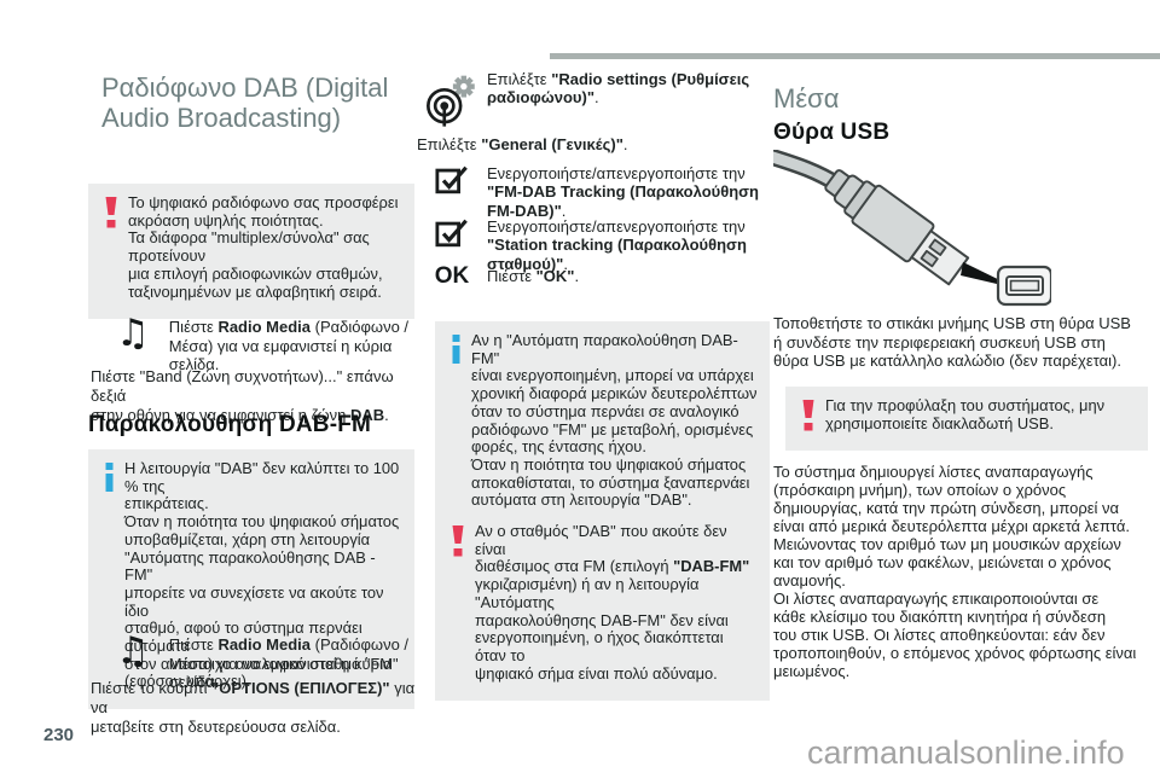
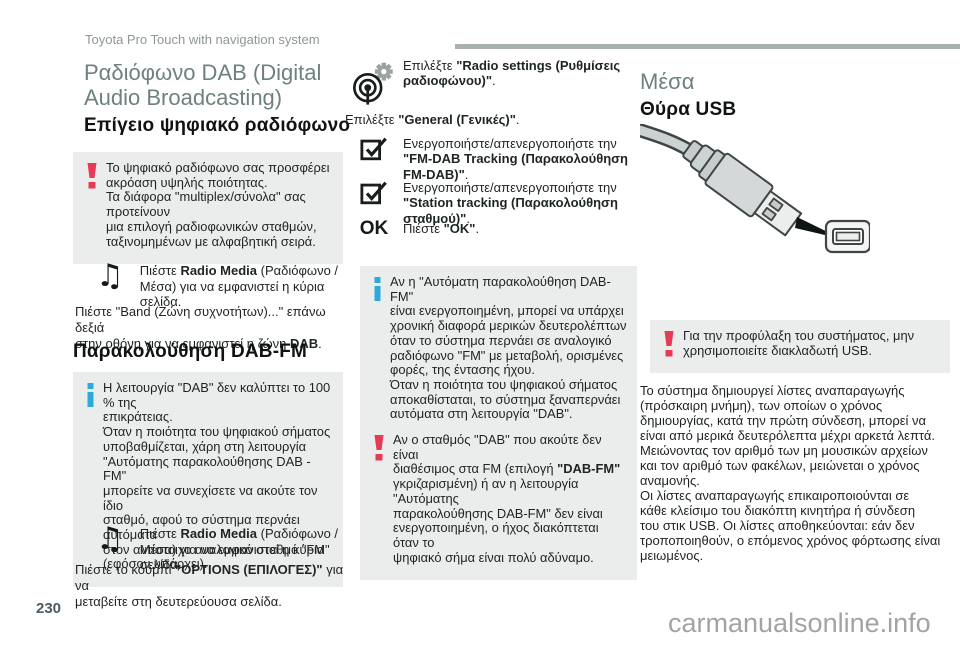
+ Toyota Pro Touch with navigation system
  Ραδιόφωνο DAB (Digital
  Audio Broadcasting)
+ Επίγειο ψηφιακό ραδιόφωνο
  Το ψηφιακό ραδιόφωνο σας προσφέρει
  ακρόαση υψηλής ποιότητας.
  Τα διάφορα "multiplex/σύνολα" σας προτείνουν
  μια επιλογή ραδιοφωνικών σταθμών,
  ταξινομημένων με αλφαβητική σειρά.
  ♫
  Πιέστε Radio Media (Ραδιόφωνο /
  Μέσα) για να εμφανιστεί η κύρια σελίδα.
  Πιέστε "Band (Ζώνη συχνοτήτων)..." επάνω δεξιά
  στην οθόνη για να εμφανιστεί η ζώνη DAB.
  Παρακολούθηση DAB-FM
  Η λειτουργία "DAB" δεν καλύπτει το 100 % της
  επικράτειας.
  Όταν η ποιότητα του ψηφιακού σήματος
  υποβαθμίζεται, χάρη στη λειτουργία
  "Αυτόματης παρακολούθησης DAB - FM"
  μπορείτε να συνεχίσετε να ακούτε τον ίδιο
  σταθμό, αφού το σύστημα περνάει αυτόματα
  στον αντίστοιχο αναλογικό σταθμό "FM"
  (εφόσον υπάρχει).
  ♫
  Πιέστε Radio Media (Ραδιόφωνο /
  Μέσα) για να εμφανιστεί η κύρια σελίδα.
  Πιέστε το κουμπί "OPTIONS (ΕΠΙΛΟΓΕΣ)" για να
  μεταβείτε στη δευτερεύουσα σελίδα.
  230
  Επιλέξτε "Radio settings (Ρυθμίσεις
  ραδιοφώνου)".
  Επιλέξτε "General (Γενικές)".
  Ενεργοποιήστε/απενεργοποιήστε την
  "FM-DAB Tracking (Παρακολούθηση
  FM-DAB)".
  Ενεργοποιήστε/απενεργοποιήστε την
  "Station tracking (Παρακολούθηση
  σταθμού)".
  OK
  Πιέστε "OK".
  Αν η "Αυτόματη παρακολούθηση DAB-FM"
  είναι ενεργοποιημένη, μπορεί να υπάρχει
  χρονική διαφορά μερικών δευτερολέπτων
  όταν το σύστημα περνάει σε αναλογικό
  ραδιόφωνο "FM" με μεταβολή, ορισμένες
  φορές, της έντασης ήχου.
  Όταν η ποιότητα του ψηφιακού σήματος
  αποκαθίσταται, το σύστημα ξαναπερνάει
  αυτόματα στη λειτουργία "DAB".
  Αν ο σταθμός "DAB" που ακούτε δεν είναι
  διαθέσιμος στα FM (επιλογή "DAB-FM"
  γκριζαρισμένη) ή αν η λειτουργία "Αυτόματης
  παρακολούθησης DAB-FM" δεν είναι
  ενεργοποιημένη, ο ήχος διακόπτεται όταν το
  ψηφιακό σήμα είναι πολύ αδύναμο.
  Μέσα
  Θύρα USB
- Τοποθετήστε το στικάκι μνήμης USB στη θύρα USB
- ή συνδέστε την περιφερειακή συσκευή USB στη
- θύρα USB με κατάλληλο καλώδιο (δεν παρέχεται).
  Για την προφύλαξη του συστήματος, μην
  χρησιμοποιείτε διακλαδωτή USB.
  Το σύστημα δημιουργεί λίστες αναπαραγωγής
  (πρόσκαιρη μνήμη), των οποίων ο χρόνος
  δημιουργίας, κατά την πρώτη σύνδεση, μπορεί να
  είναι από μερικά δευτερόλεπτα μέχρι αρκετά λεπτά.
  Μειώνοντας τον αριθμό των μη μουσικών αρχείων
  και τον αριθμό των φακέλων, μειώνεται ο χρόνος
  αναμονής.
  Οι λίστες αναπαραγωγής επικαιροποιούνται σε
  κάθε κλείσιμο του διακόπτη κινητήρα ή σύνδεση
  του στικ USB. Οι λίστες αποθηκεύονται: εάν δεν
  τροποποιηθούν, ο επόμενος χρόνος φόρτωσης είναι
  μειωμένος.
  carmanualsonline.info
